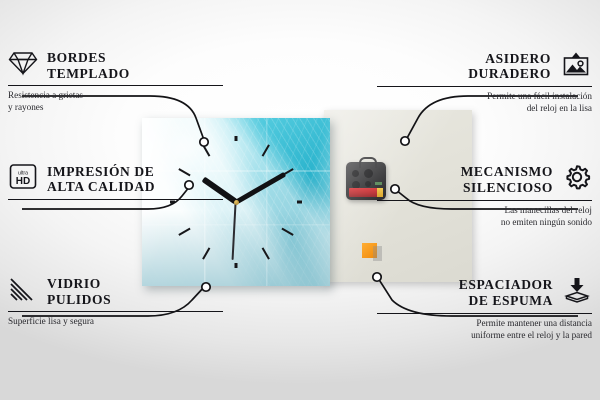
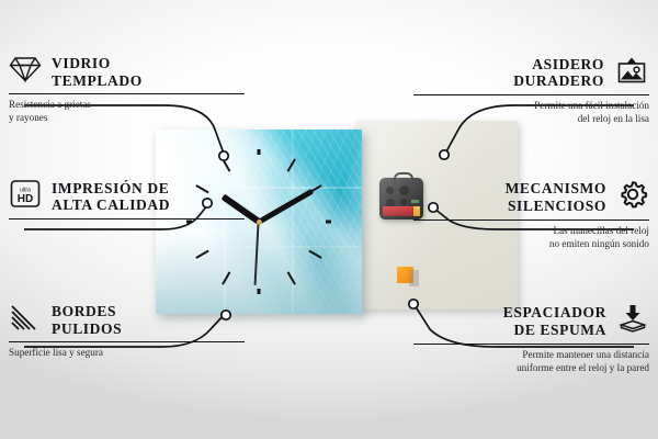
- BORDES
+ VIDRIO
  TEMPLADO
  Resistencia a grietas
  y rayones
  HD
  IMPRESIÓN DE
  ALTA CALIDAD
- VIDRIO
+ BORDES
  PULIDOS
  Superficie lisa y segura
  ASIDERO
  DURADERO
  Permite una fácil instalación
  del reloj en la lisa
  MECANISMO
  SILENCIOSO
  Las manecillas del reloj
  no emiten ningún sonido
  ESPACIADOR
  DE ESPUMA
  Permite mantener una distancia
  uniforme entre el reloj y la pared
